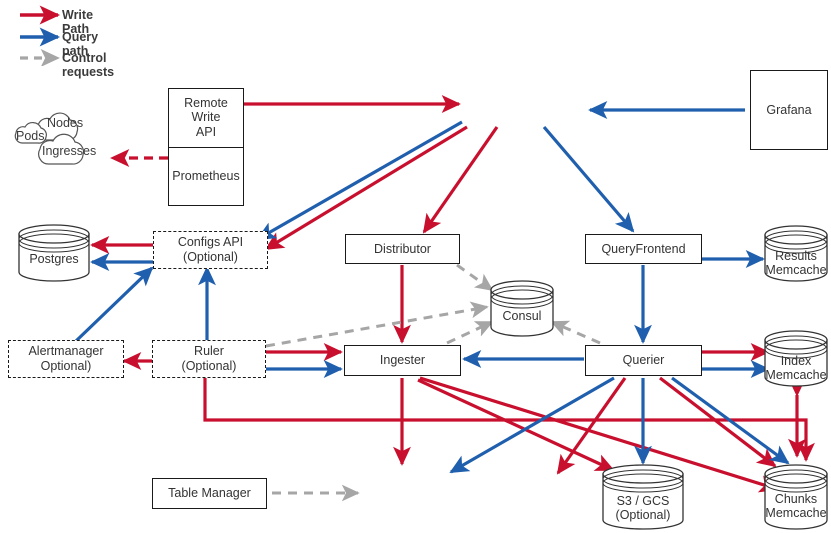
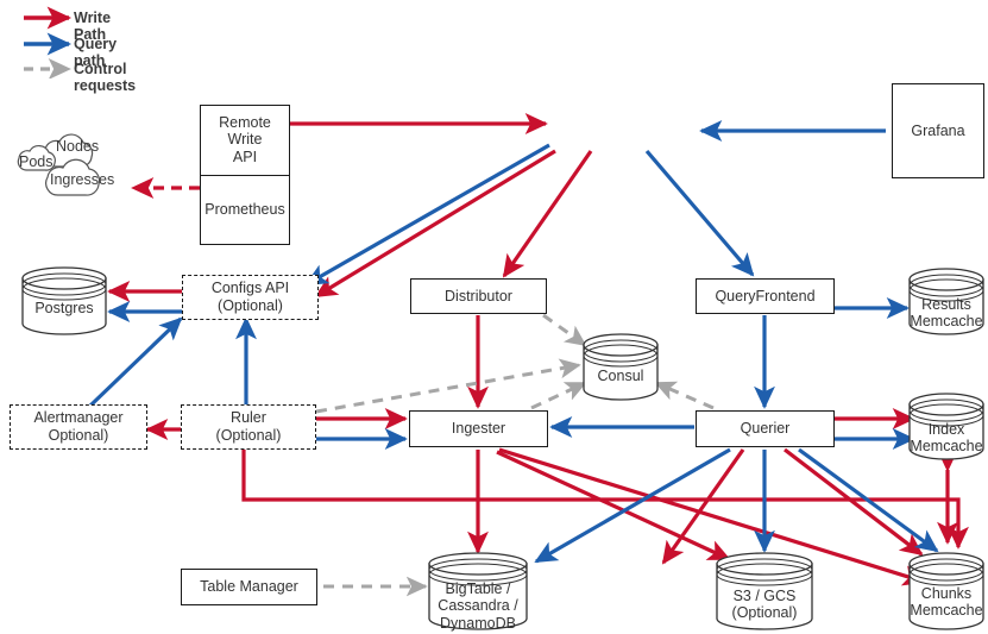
  Write Path
  Query path
  Control requests
  Nodes
  Pods
  Ingresses
  Remote Write
  API
  Prometheus
  Grafana
  Configs API
  (Optional)
  Distributor
  QueryFrontend
  Alertmanager
  Optional)
  Ruler
  (Optional)
  Ingester
  Querier
  Table Manager
  Postgres
  Consul
  Results
  Memcache
  Index
  Memcache
+ BigTable /
+ Cassandra /
+ DynamoDB
  S3 / GCS
  (Optional)
  Chunks
  Memcache
